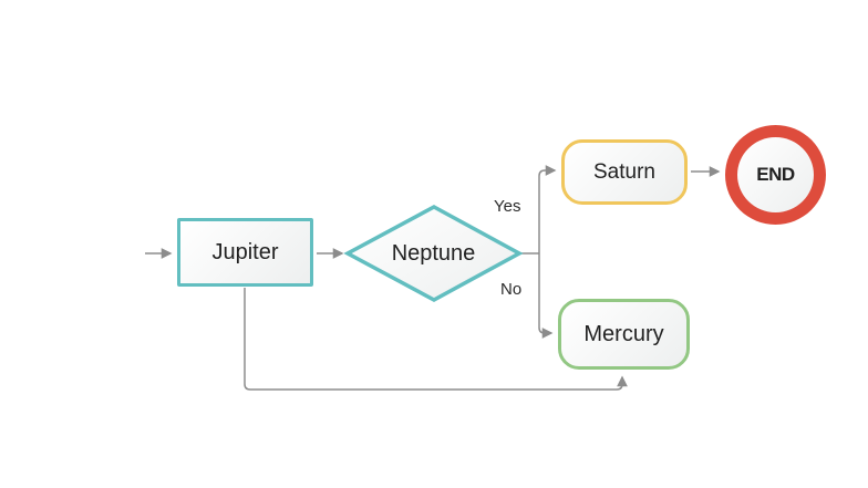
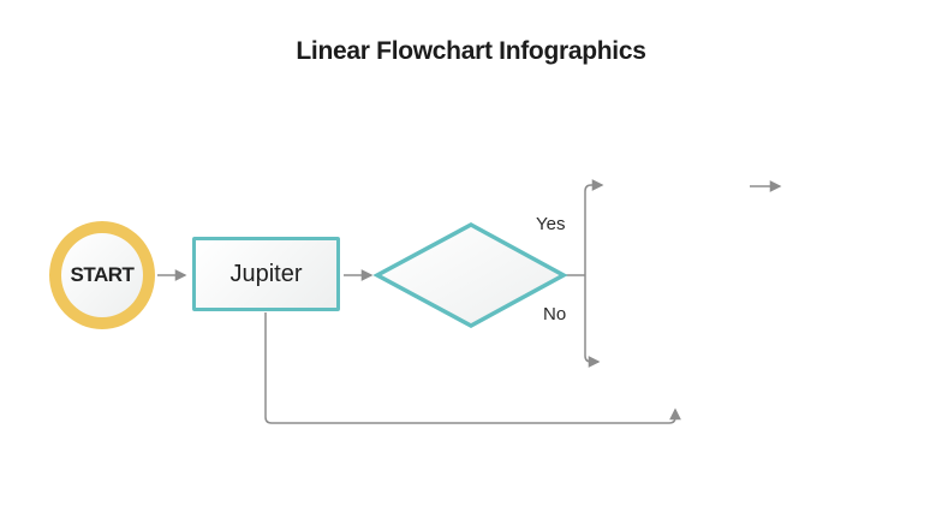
+ Linear Flowchart Infographics
+ START
  Jupiter
- Neptune
- Saturn
- Mercury
- END
  Yes
  No
